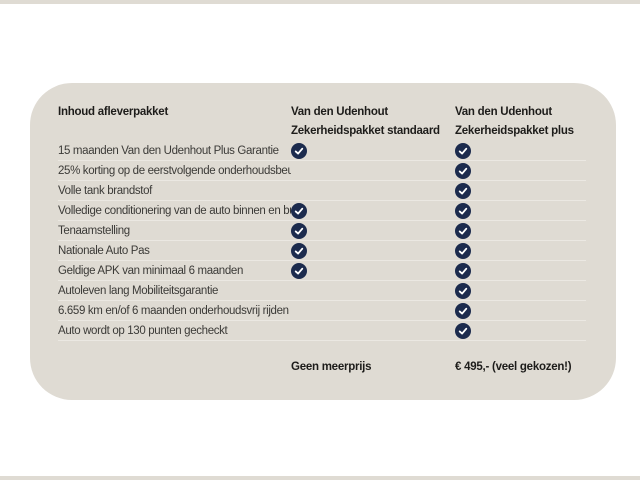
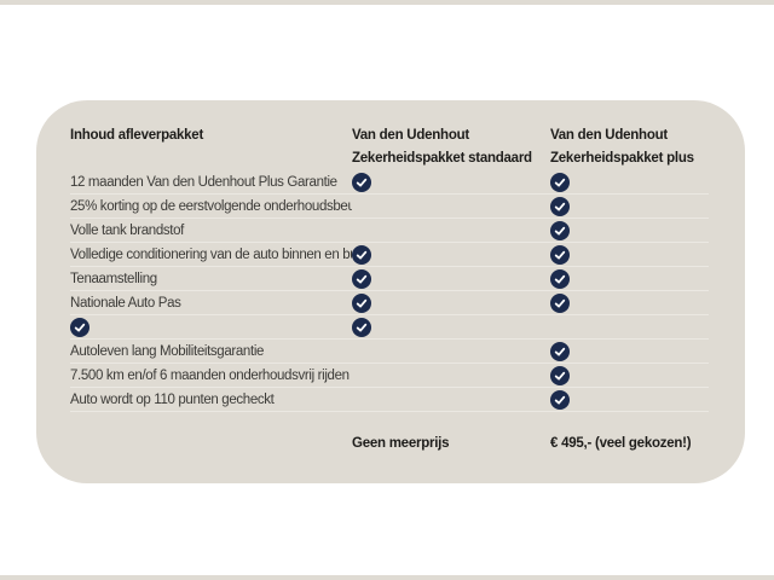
  Inhoud afleverpakket
  Van den Udenhout
  Zekerheidspakket standaard
  Van den Udenhout
  Zekerheidspakket plus
- 15 maanden Van den Udenhout Plus Garantie
+ 12 maanden Van den Udenhout Plus Garantie
  25% korting op de eerstvolgende onderhoudsbeu
  Volle tank brandstof
  Volledige conditionering van de auto binnen en b
  Tenaamstelling
  Nationale Auto Pas
- Geldige APK van minimaal 6 maanden
  Autoleven lang Mobiliteitsgarantie
- 6.659 km en/of 6 maanden onderhoudsvrij rijden
+ 7.500 km en/of 6 maanden onderhoudsvrij rijden
- Auto wordt op 130 punten gecheckt
+ Auto wordt op 110 punten gecheckt
  Geen meerprijs
  € 495,- (veel gekozen!)
